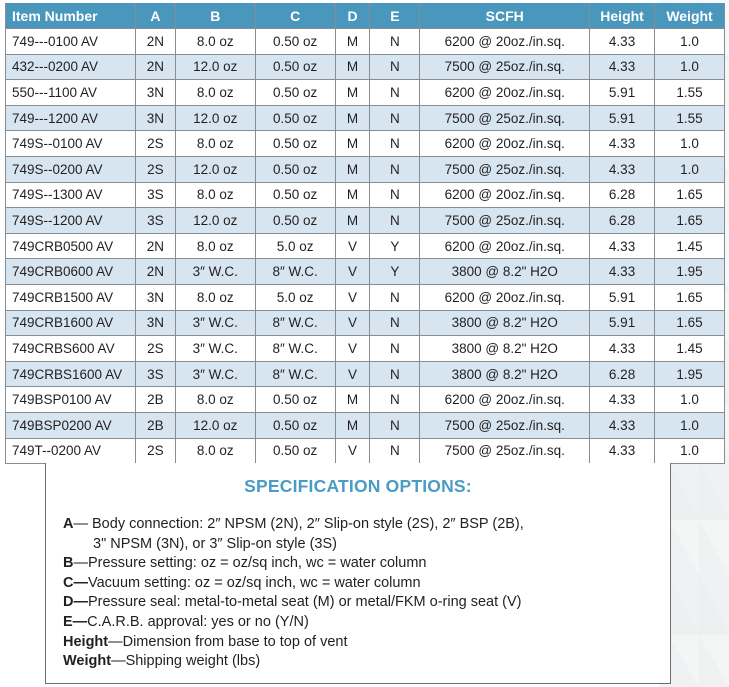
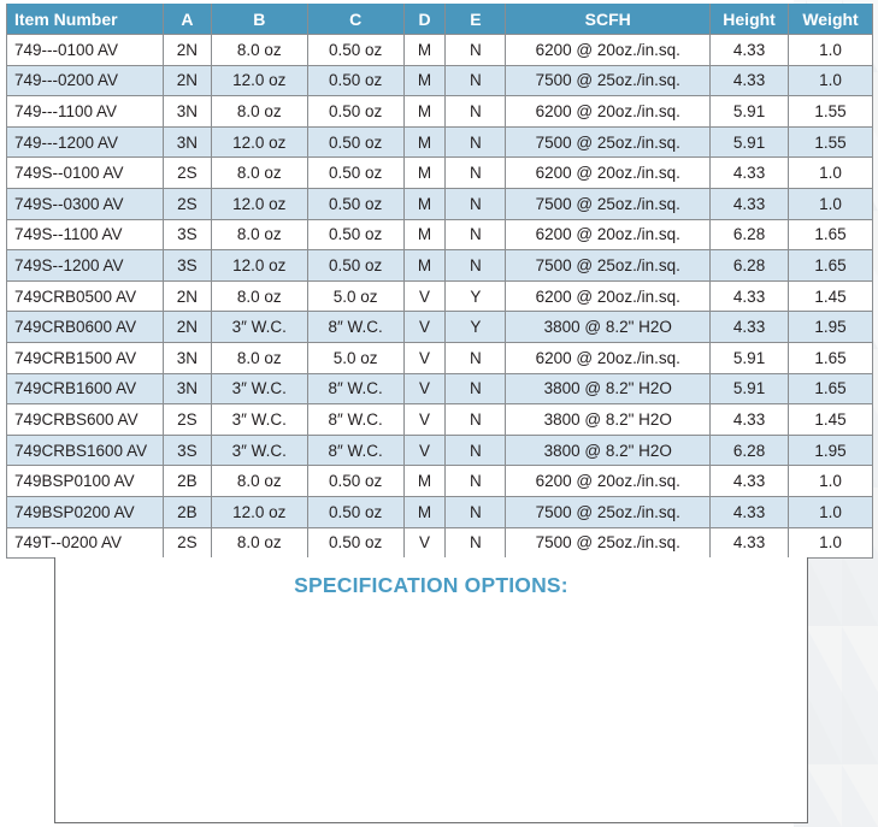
  Item Number	A	B	C	D	E	SCFH	Height	Weight
  749---0100 AV	2N	8.0 oz	0.50 oz	M	N	6200 @ 20oz./in.sq.	4.33	1.0
- 432---0200 AV	2N	12.0 oz	0.50 oz	M	N	7500 @ 25oz./in.sq.	4.33	1.0
+ 749---0200 AV	2N	12.0 oz	0.50 oz	M	N	7500 @ 25oz./in.sq.	4.33	1.0
- 550---1100 AV	3N	8.0 oz	0.50 oz	M	N	6200 @ 20oz./in.sq.	5.91	1.55
+ 749---1100 AV	3N	8.0 oz	0.50 oz	M	N	6200 @ 20oz./in.sq.	5.91	1.55
  749---1200 AV	3N	12.0 oz	0.50 oz	M	N	7500 @ 25oz./in.sq.	5.91	1.55
  749S--0100 AV	2S	8.0 oz	0.50 oz	M	N	6200 @ 20oz./in.sq.	4.33	1.0
- 749S--0200 AV	2S	12.0 oz	0.50 oz	M	N	7500 @ 25oz./in.sq.	4.33	1.0
+ 749S--0300 AV	2S	12.0 oz	0.50 oz	M	N	7500 @ 25oz./in.sq.	4.33	1.0
- 749S--1300 AV	3S	8.0 oz	0.50 oz	M	N	6200 @ 20oz./in.sq.	6.28	1.65
+ 749S--1100 AV	3S	8.0 oz	0.50 oz	M	N	6200 @ 20oz./in.sq.	6.28	1.65
  749S--1200 AV	3S	12.0 oz	0.50 oz	M	N	7500 @ 25oz./in.sq.	6.28	1.65
  749CRB0500 AV	2N	8.0 oz	5.0 oz	V	Y	6200 @ 20oz./in.sq.	4.33	1.45
  749CRB0600 AV	2N	3″ W.C.	8″ W.C.	V	Y	3800 @ 8.2" H2O	4.33	1.95
  749CRB1500 AV	3N	8.0 oz	5.0 oz	V	N	6200 @ 20oz./in.sq.	5.91	1.65
  749CRB1600 AV	3N	3″ W.C.	8″ W.C.	V	N	3800 @ 8.2" H2O	5.91	1.65
  749CRBS600 AV	2S	3″ W.C.	8″ W.C.	V	N	3800 @ 8.2" H2O	4.33	1.45
  749CRBS1600 AV	3S	3″ W.C.	8″ W.C.	V	N	3800 @ 8.2" H2O	6.28	1.95
  749BSP0100 AV	2B	8.0 oz	0.50 oz	M	N	6200 @ 20oz./in.sq.	4.33	1.0
  749BSP0200 AV	2B	12.0 oz	0.50 oz	M	N	7500 @ 25oz./in.sq.	4.33	1.0
  749T--0200 AV	2S	8.0 oz	0.50 oz	V	N	7500 @ 25oz./in.sq.	4.33	1.0
  SPECIFICATION OPTIONS:
- A— Body connection: 2″ NPSM (2N), 2″ Slip-on style (2S), 2″ BSP (2B),
- 3" NPSM (3N), or 3″ Slip-on style (3S)
- B—Pressure setting: oz = oz/sq inch, wc = water column
- C—Vacuum setting: oz = oz/sq inch, wc = water column
- D—Pressure seal: metal-to-metal seat (M) or metal/FKM o-ring seat (V)
- E—C.A.R.B. approval: yes or no (Y/N)
- Height—Dimension from base to top of vent
- Weight—Shipping weight (lbs)
